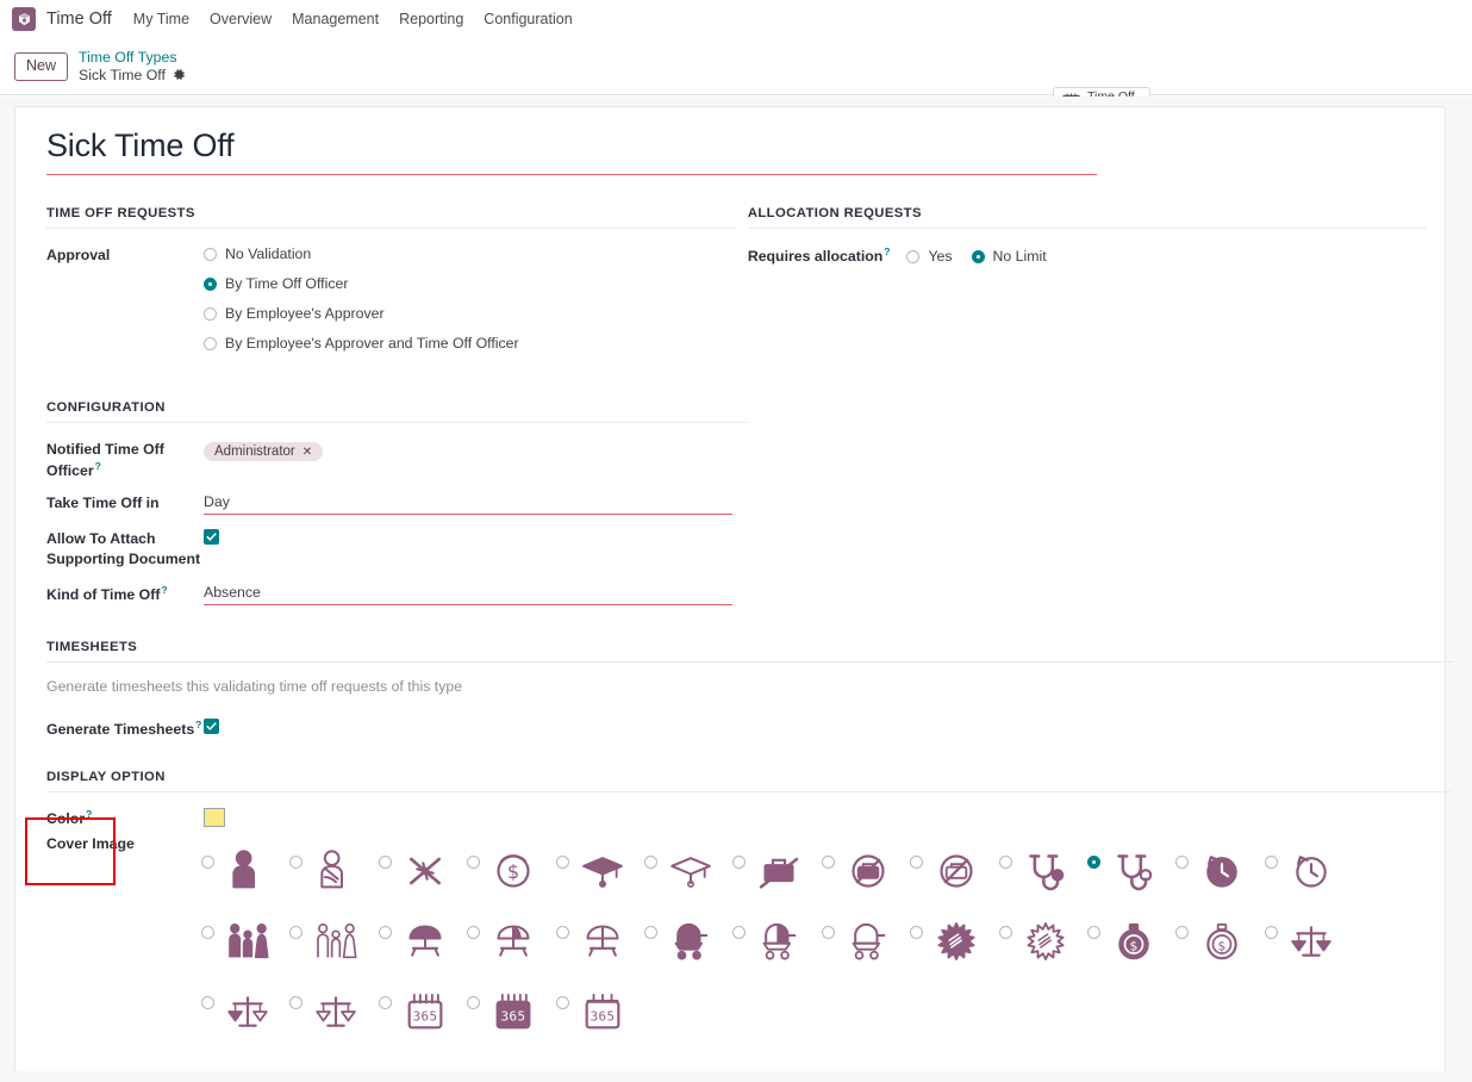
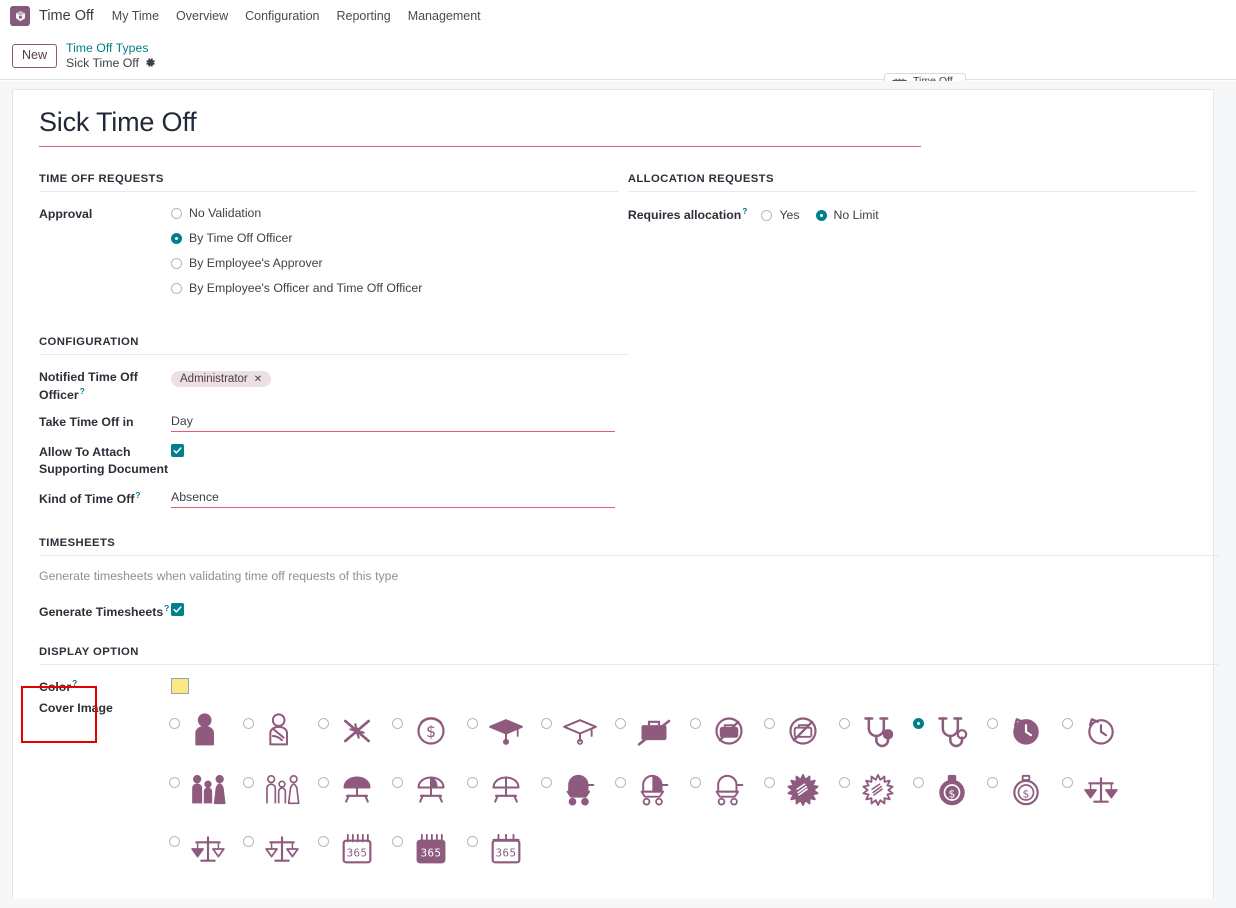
  Time Off
  My Time
  Overview
- Management
+ Configuration
  Reporting
- Configuration
+ Management
  New
  Time Off Types
  Sick Time Off
  Sick Time Off
  TIME OFF REQUESTS
  Approval
  No Validation
  By Time Off Officer
  By Employee's Approver
- By Employee's Approver and Time Off Officer
+ By Employee's Officer and Time Off Officer
  ALLOCATION REQUESTS
  Requires allocation?
  Yes
  No Limit
  CONFIGURATION
  Notified Time Off Officer?
  Administrator
  ✕
  Take Time Off in
  Day
  Allow To Attach Supporting Document
  Kind of Time Off?
  Absence
  TIMESHEETS
- Generate timesheets this validating time off requests of this type
+ Generate timesheets when validating time off requests of this type
  Generate Timesheets?
  DISPLAY OPTION
  Color?
  Cover Image
  $
  $
  $
  365
  365
  365
